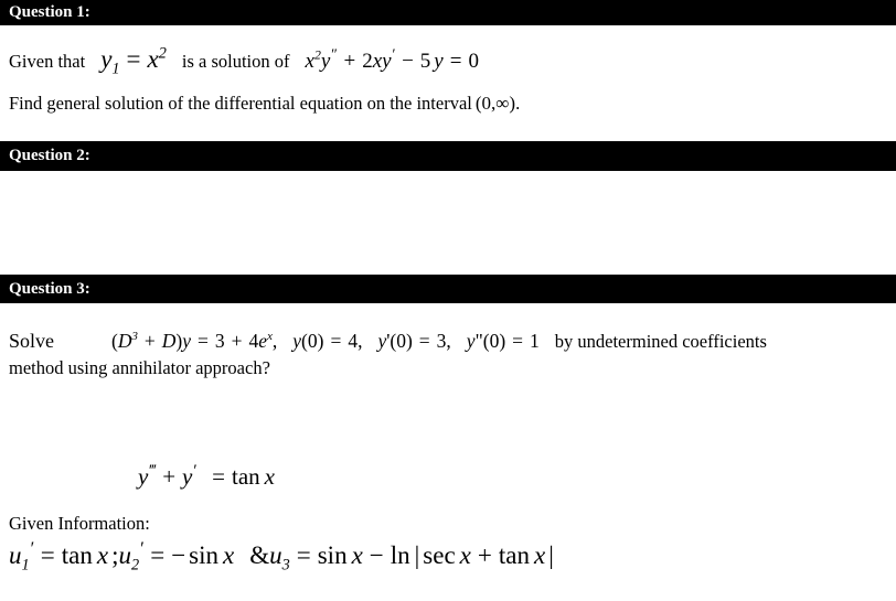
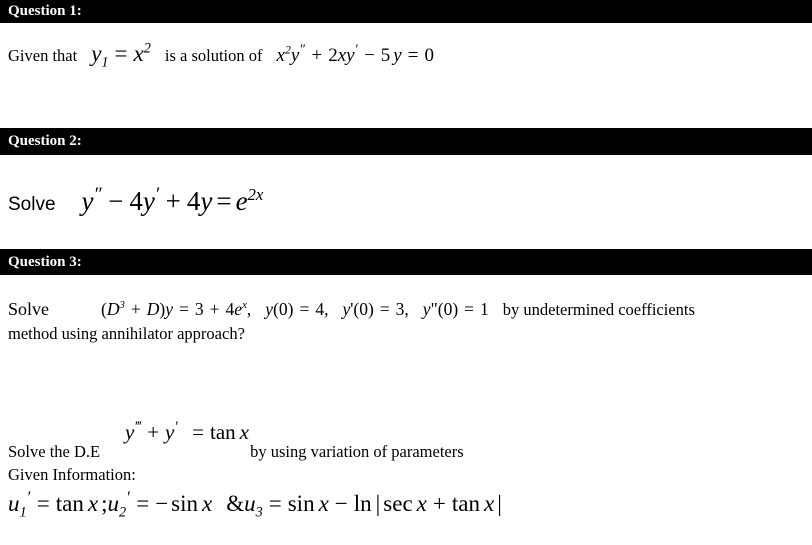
  Question 1:
  Given that y1= x2 is a solution of x2y″ + 2xy′ − 5 y = 0
- Find general solution of the differential equation on the interval (0,∞).
  Question 2:
+ Solve y″ − 4y′ + 4y = e2x
  Question 3:
  Solve (D3 + D)y = 3 + 4ex, y(0) = 4, y'(0) = 3, y"(0) = 1 by undetermined coefficients
  method using annihilator approach?
  y‴ + y′ = tan x
+ Solve the D.E by using variation of parameters
  Given Information:
  u1′ = tan x;u2′ = −sin x &u3= sin x − ln |sec x + tan x|
